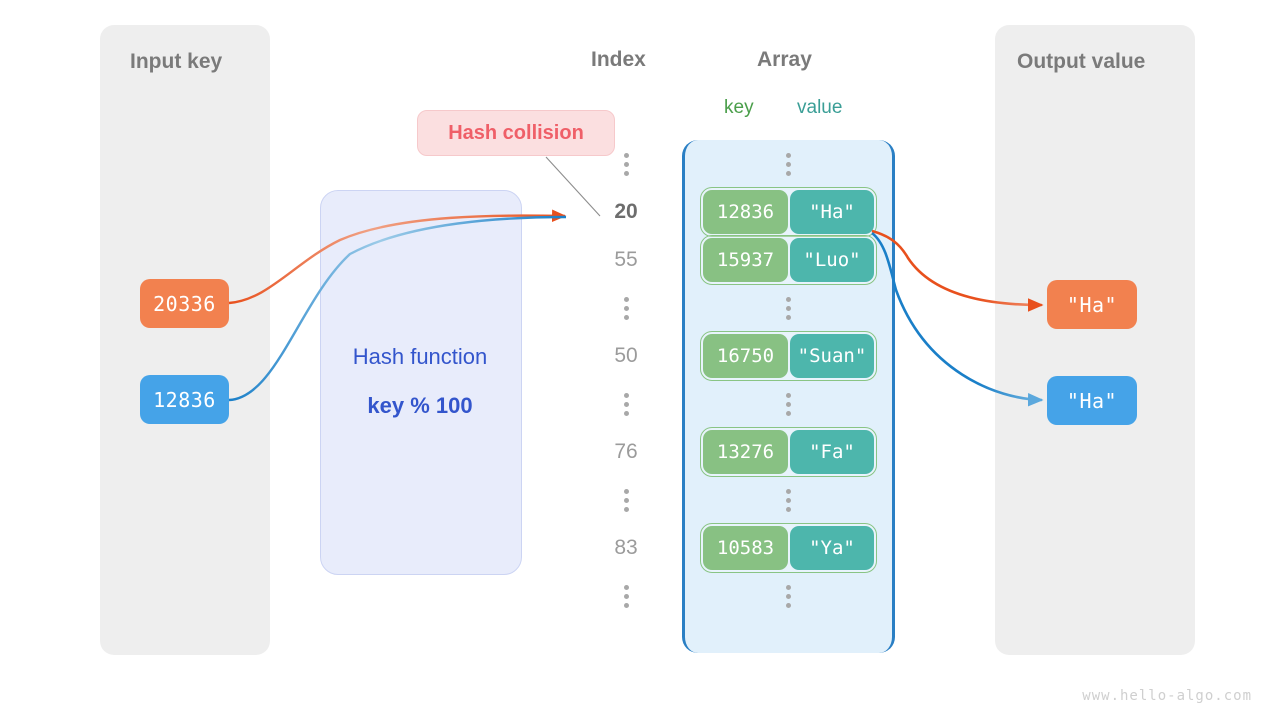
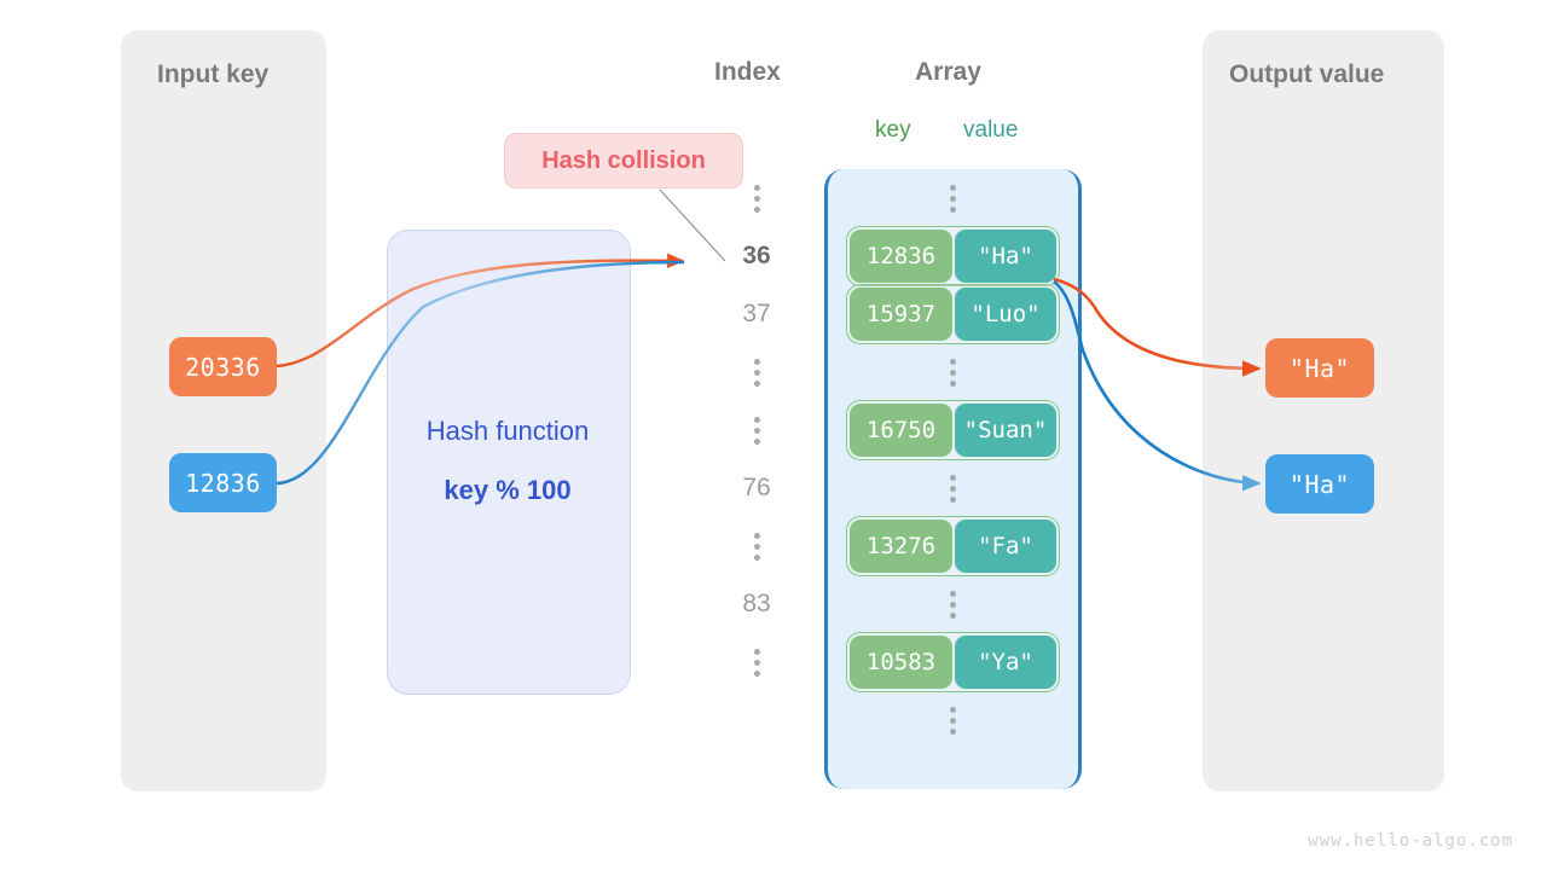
  Input key
  Output value
  Hash function
  key % 100
  Hash collision
  Index
  Array
  key
  value
- 20
+ 36
- 55
+ 37
- 50
  76
  83
  12836
  "Ha"
  15937
  "Luo"
  16750
  "Suan"
  13276
  "Fa"
  10583
  "Ya"
  20336
  12836
  "Ha"
  "Ha"
  www.hello-algo.com
